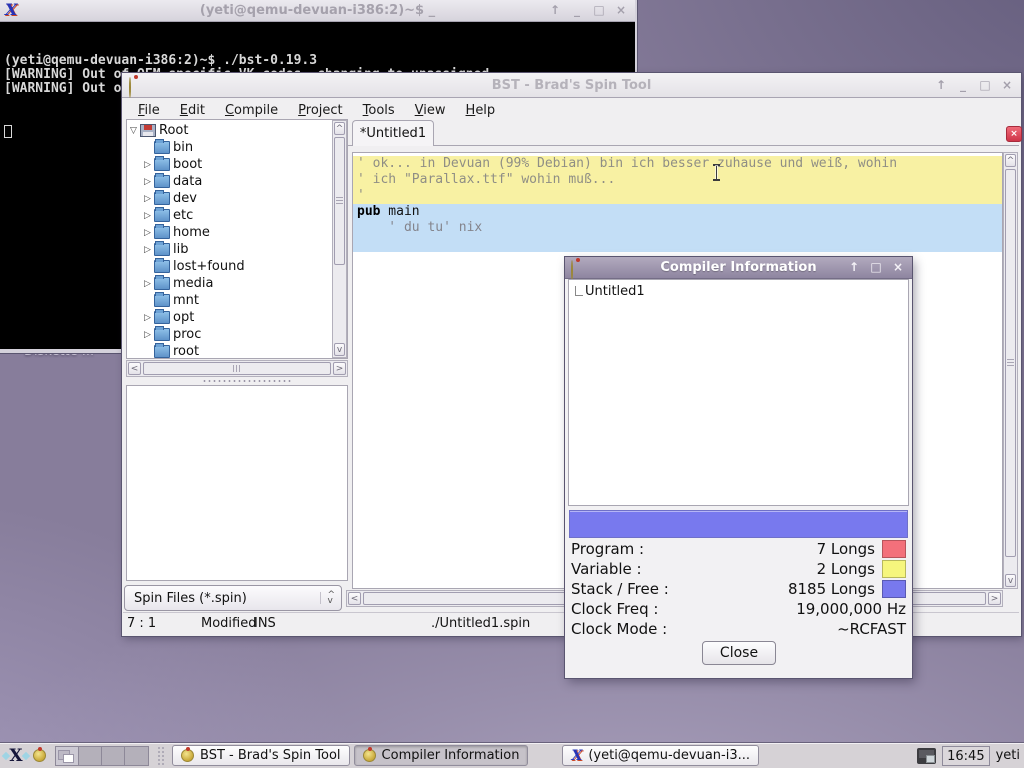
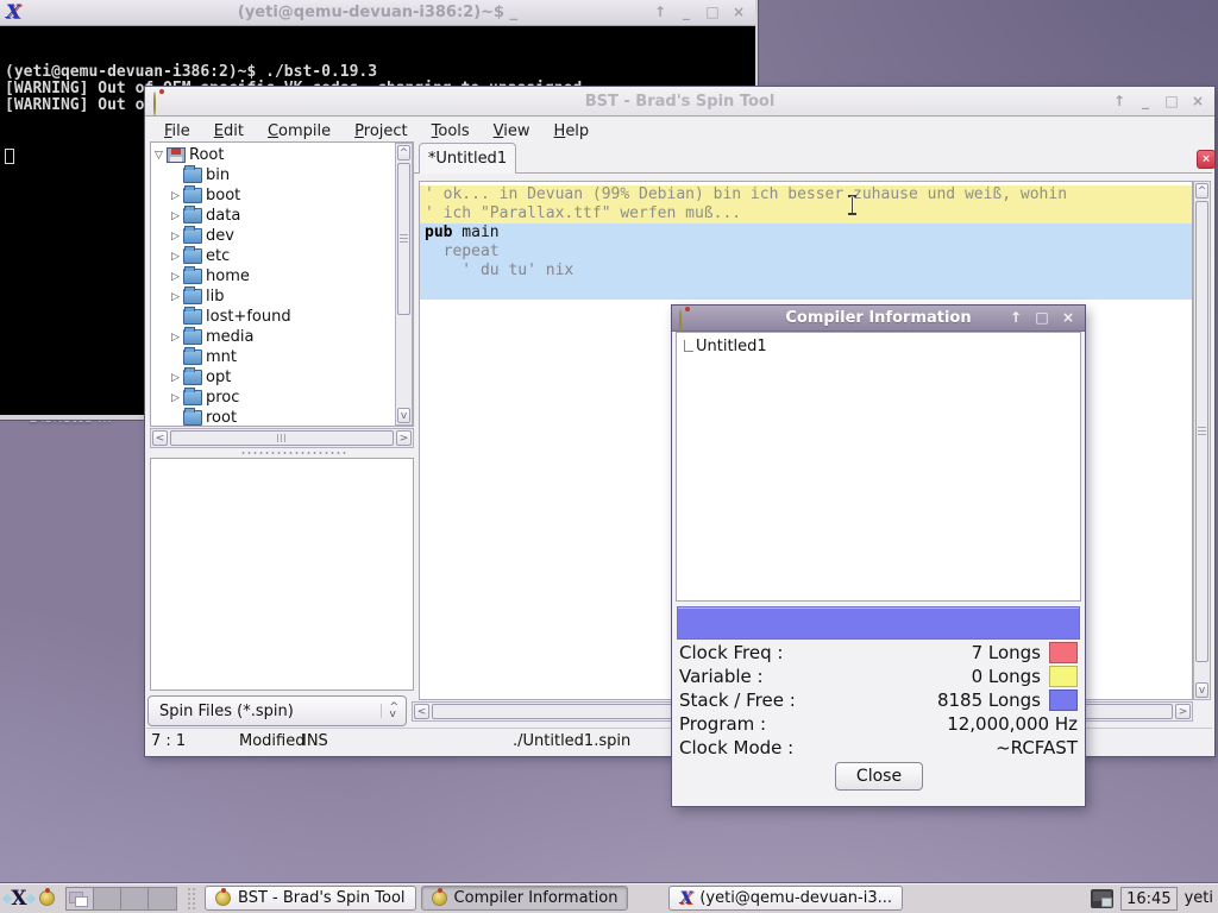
  X
  (yeti@qemu-devuan-i386:2)~$ _
  ↑
  _
  □
  ×
  (yeti@qemu-devuan-i386:2)~$ ./bst-0.19.3
  BST - Brad's Spin Tool
  ↑
  _
  □
  ×
  File
  Edit
  Compile
  Project
  Tools
  View
  Help
  ▽
  Root
  bin
  ▷
  boot
  ▷
  data
  ▷
  dev
  ▷
  etc
  ▷
  home
  ▷
  lib
  lost+found
  ▷
  media
  mnt
  ▷
  opt
  ▷
  proc
  root
  ^
  v
  <
  >
  Spin Files (*.spin)
  ^
  v
  *Untitled1
  ×
  ' ok... in Devuan (99% Debian) bin ich besser zuhause und weiß, wohin
- ' ich "Parallax.ttf" wohin muß...
+ ' ich "Parallax.ttf" werfen muß...
- '
  pub main
+ repeat
  ' du tu' nix
  ^
  v
  <
  >
  7 : 1
  Modified
  INS
  ./Untitled1.spin
  Compiler Information
  ↑
  □
  ×
  Untitled1
- Program :
+ Clock Freq :
  7 Longs
  Variable :
- 2 Longs
+ 0 Longs
  Stack / Free :
  8185 Longs
- Clock Freq :
+ Program :
- 19,000,000 Hz
+ 12,000,000 Hz
  Clock Mode :
  ~RCFAST
  Close
  X
  BST - Brad's Spin Tool
  Compiler Information
  X
  (yeti@qemu-devuan-i3...
  16:45
  yeti
